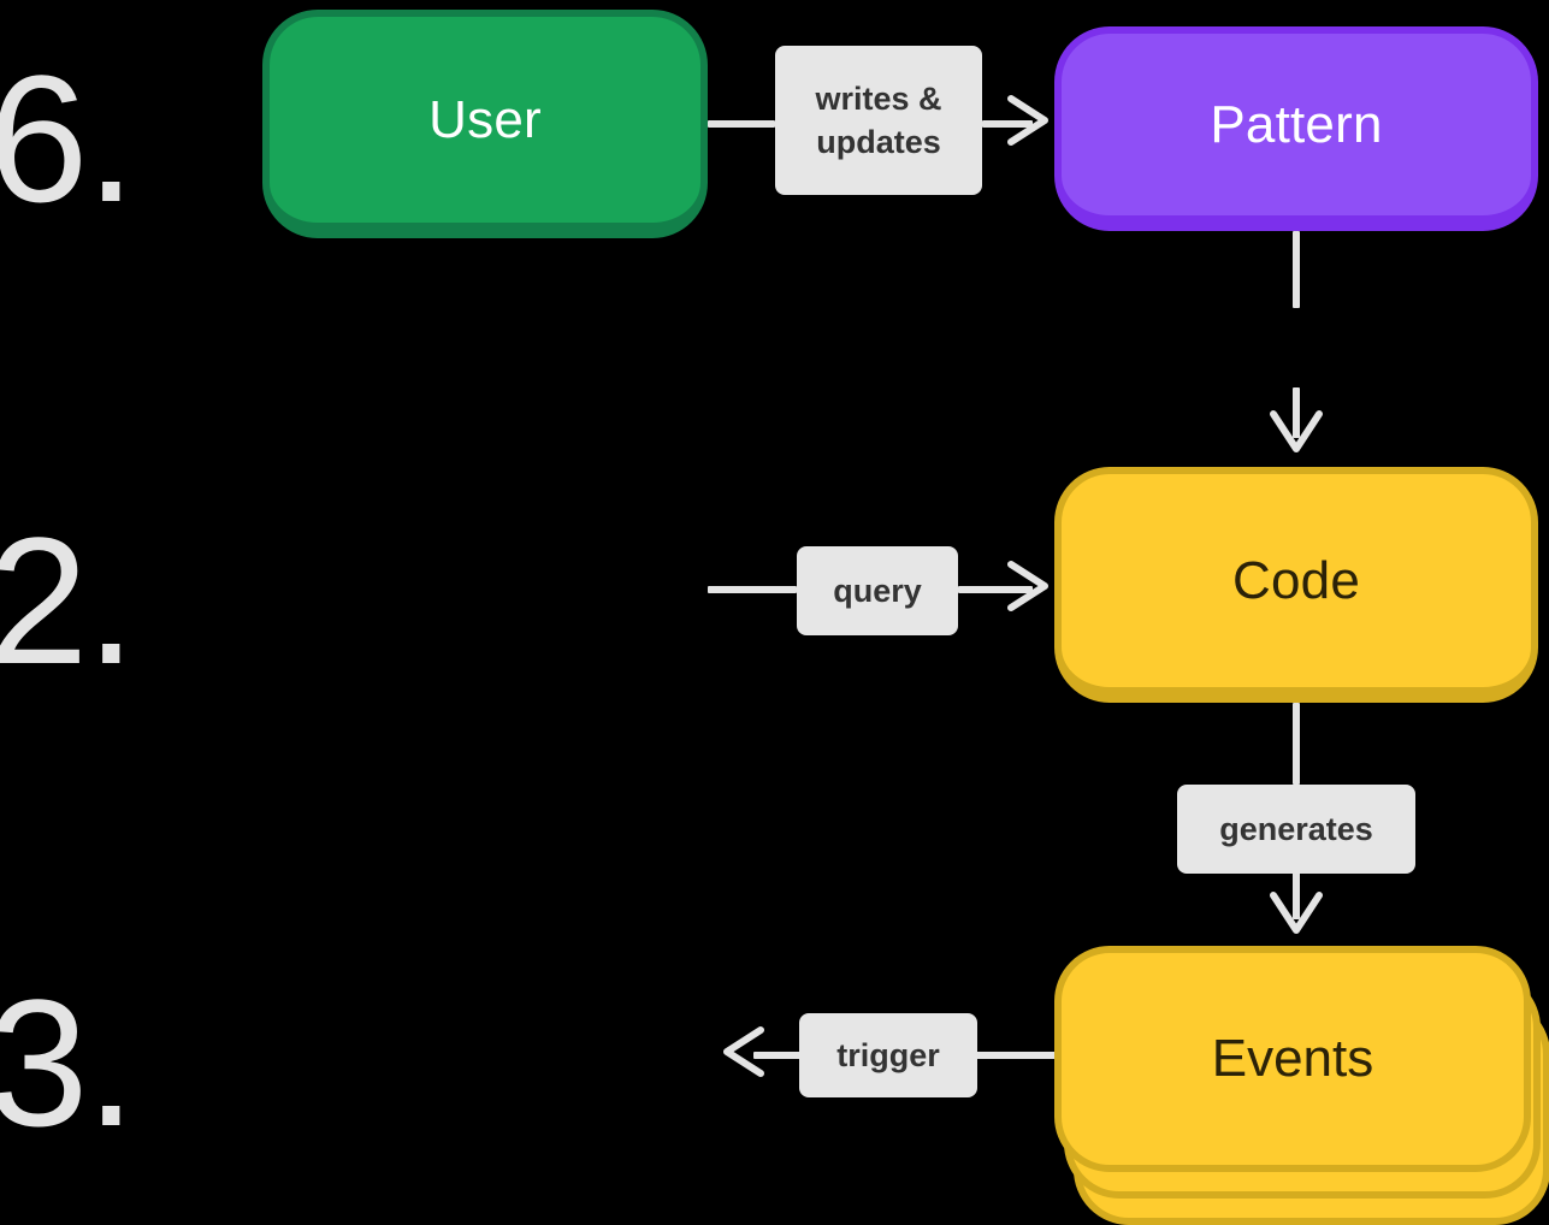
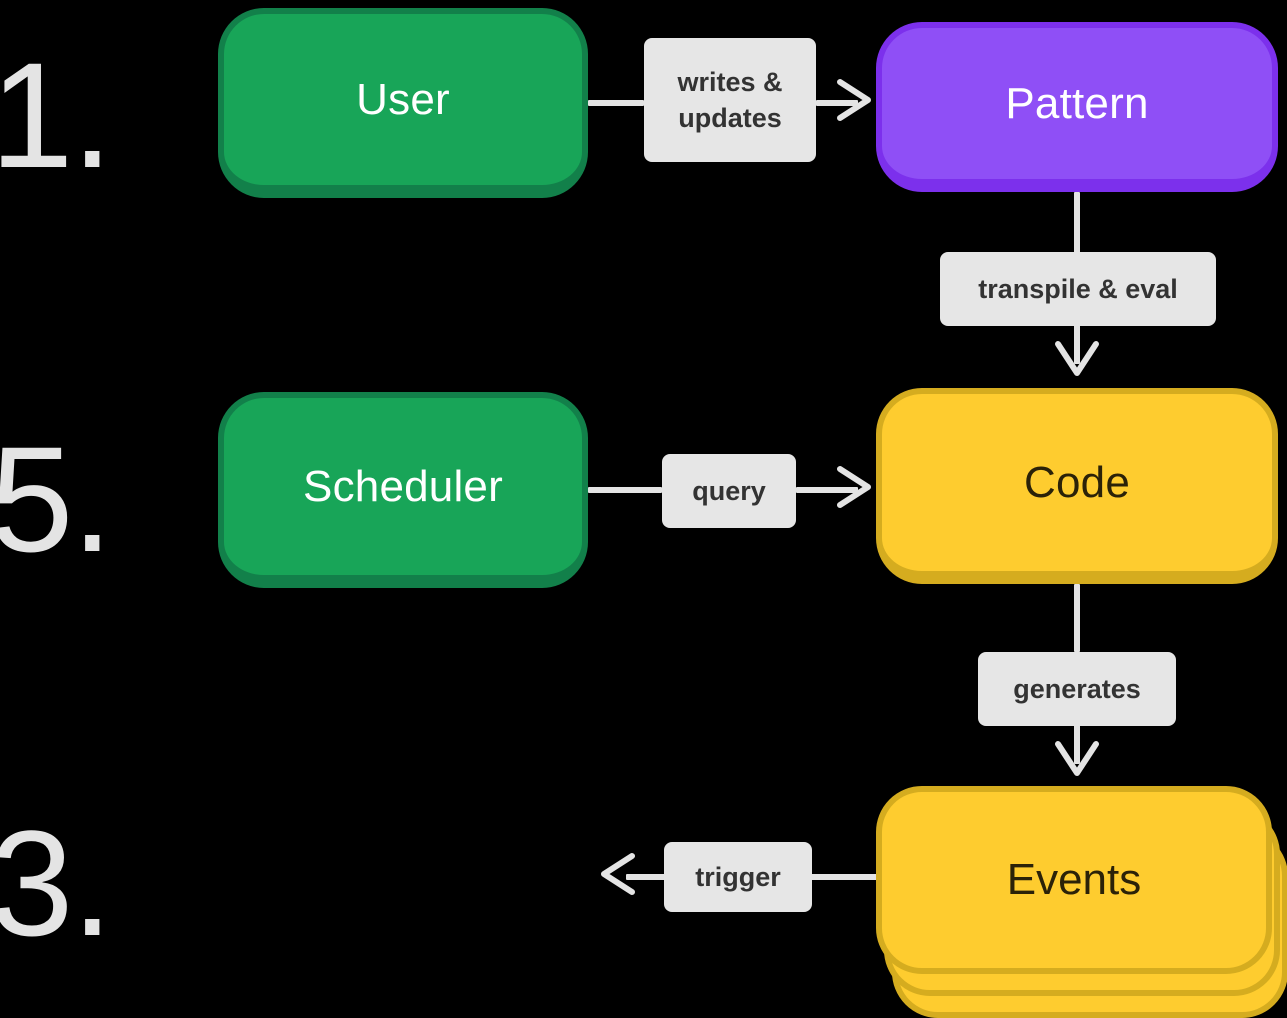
- 6.
+ 1.
- 2.
+ 5.
  3.
  User
  writes &
  updates
  Pattern
+ transpile & eval
+ Scheduler
  query
  Code
  generates
  trigger
  Events
